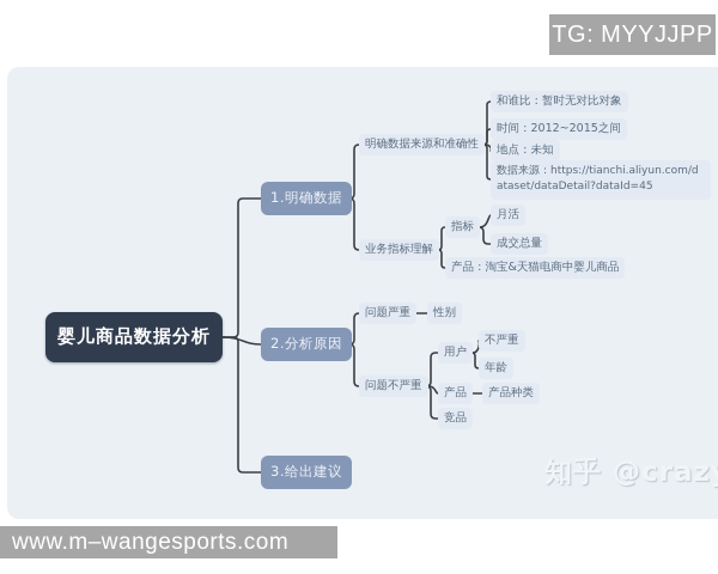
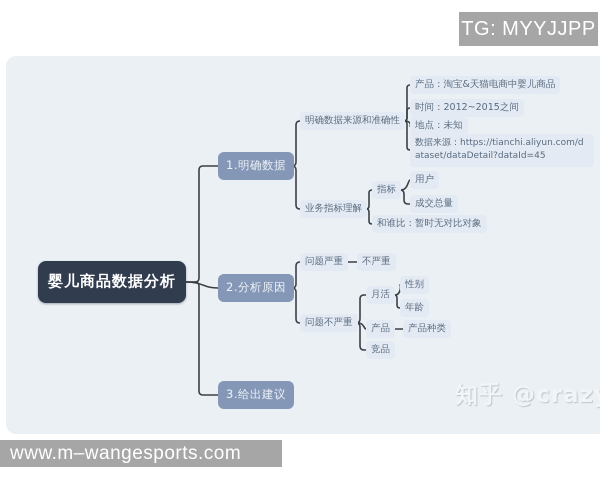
  婴儿商品数据分析
  1.明确数据
  2.分析原因
  3.给出建议
  明确数据来源和准确性
- 和谁比：暂时无对比对象
+ 产品：淘宝&天猫电商中婴儿商品
  时间：2012~2015之间
  地点：未知
  数据来源：https://tianchi.aliyun.com/dataset/dataDetail?dataId=45
  业务指标理解
  指标
- 月活
+ 用户
  成交总量
- 产品：淘宝&天猫电商中婴儿商品
+ 和谁比：暂时无对比对象
  问题严重
- 性别
+ 不严重
  问题不严重
- 用户
+ 月活
- 不严重
+ 性别
  年龄
  产品
  产品种类
  竞品
  TG: MYYJJPP
  知乎 @craz
  www.m–wangesports.com
